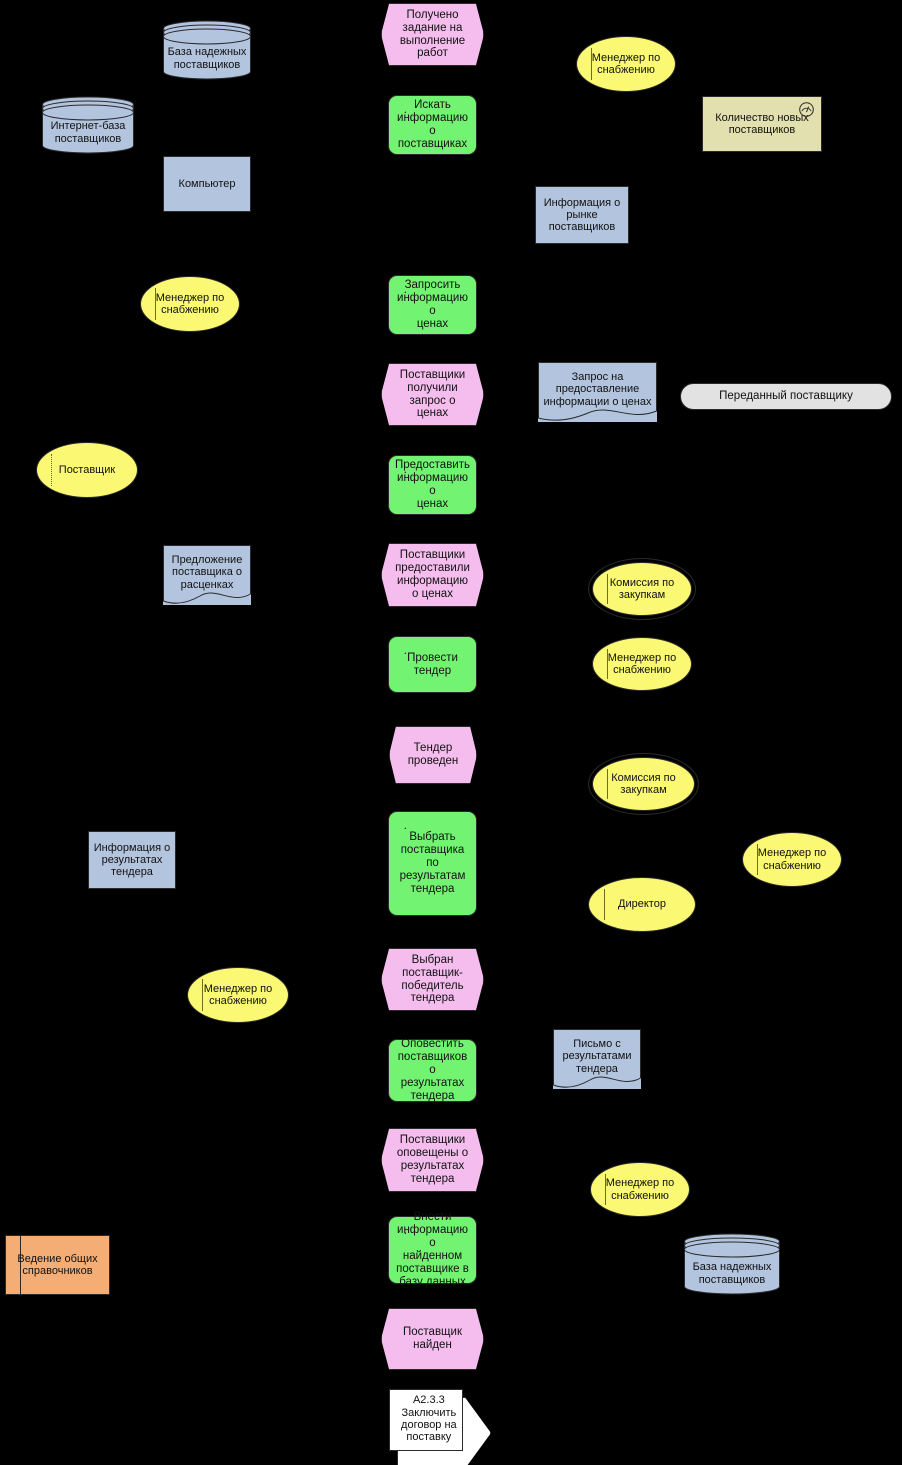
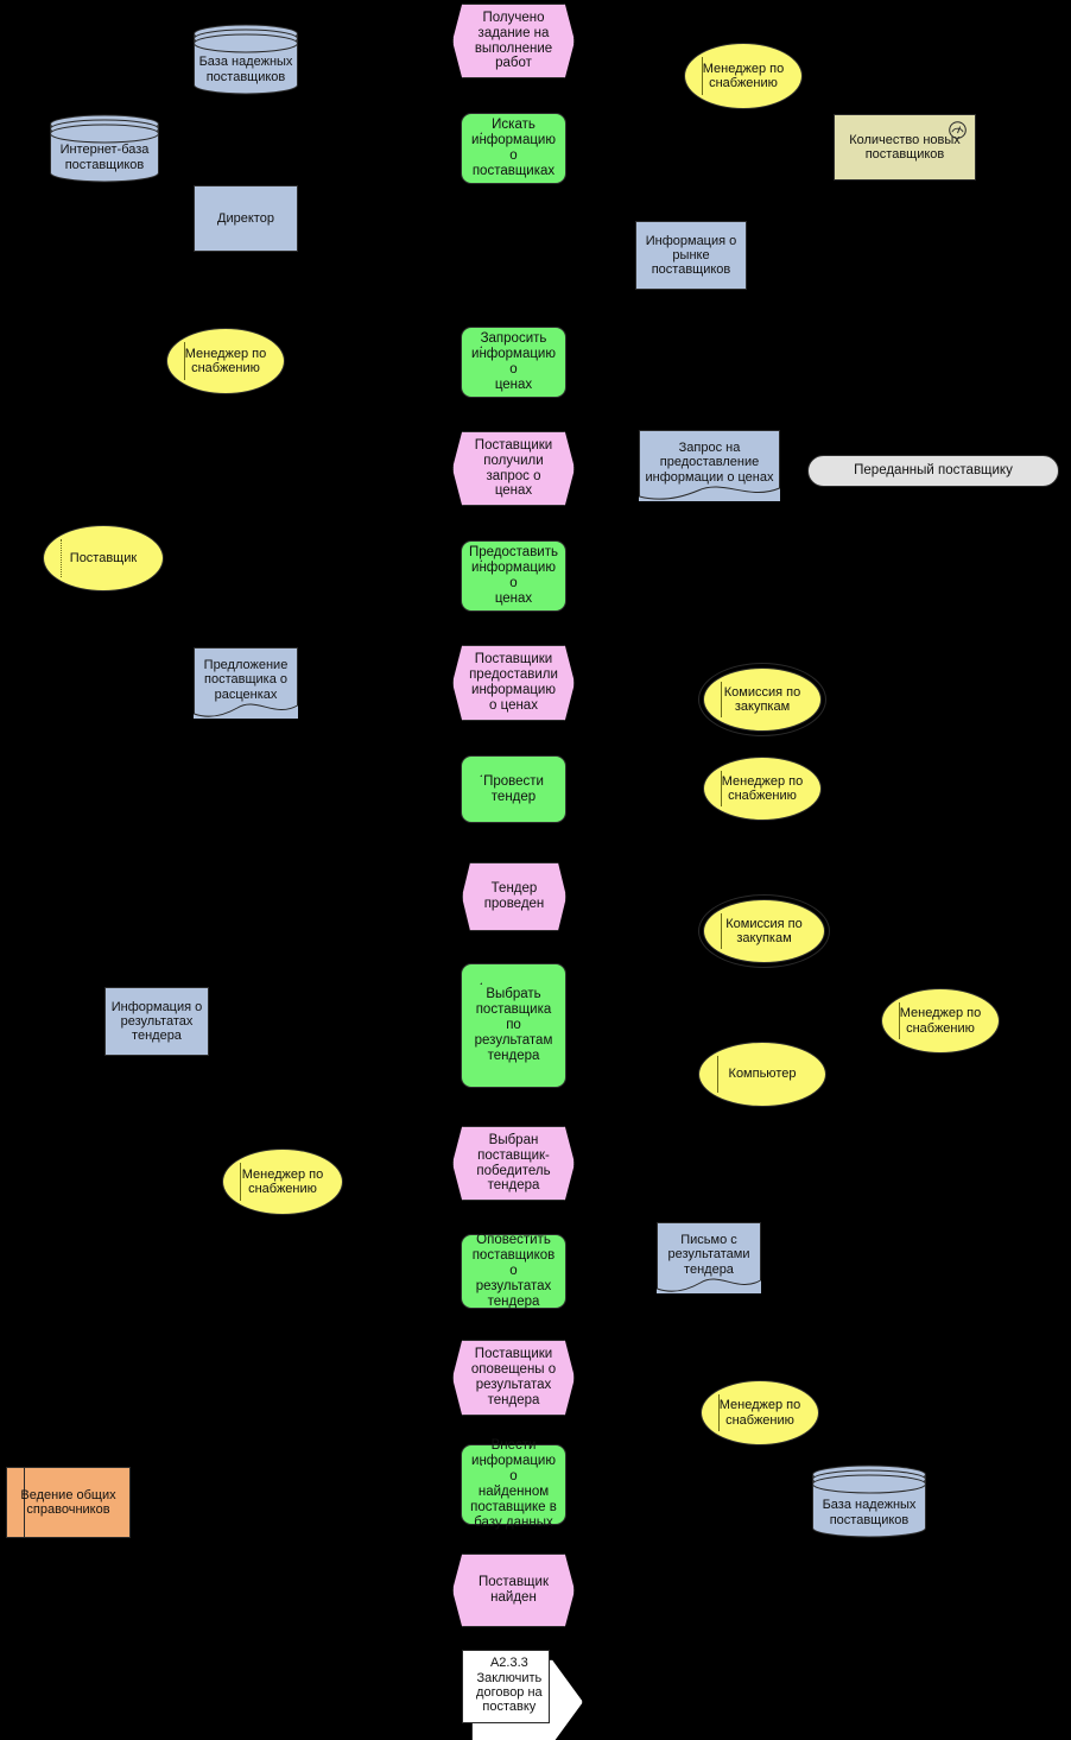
  База надежных
  поставщиков
  Интернет-база
  поставщиков
- Компьютер
+ Директор
  Получено
  задание на
  выполнение
  работ
  Искать
  информацию о
  поставщиках
  Запросить
  информацию о
  ценах
  Поставщики
  получили
  запрос о
  ценах
  Предоставить
  информацию о
  ценах
  Поставщики
  предоставили
  информацию
  о ценах
  Провести
  тендер
  Тендер
  проведен
  Выбрать
  поставщика по
  результатам
  тендера
  Выбран
  поставщик-
  победитель
  тендера
  Оповестить
  поставщиков о
  результатах
  тендера
  Поставщики
  оповещены о
  результатах
  тендера
  Внести
  информацию о
  найденном
  поставщике в
  базу данных
  Поставщик
  найден
  A2.3.3
  Заключить
  договор на
  поставку
  Менеджер по
  снабжению
  Количество новых
  поставщиков
  Информация о
  рынке
  поставщиков
  Менеджер по
  снабжению
  Запрос на
  предоставление
  информации о ценах
  Переданный поставщику
  Поставщик
  Предложение
  поставщика о
  расценках
  Комиссия по
  закупкам
  Менеджер по
  снабжению
  Комиссия по
  закупкам
  Информация о
  результатах
  тендера
  Менеджер по
  снабжению
- Директор
+ Компьютер
  Менеджер по
  снабжению
  Письмо с
  результатами
  тендера
  Менеджер по
  снабжению
  Ведение общих
  справочников
  База надежных
  поставщиков
